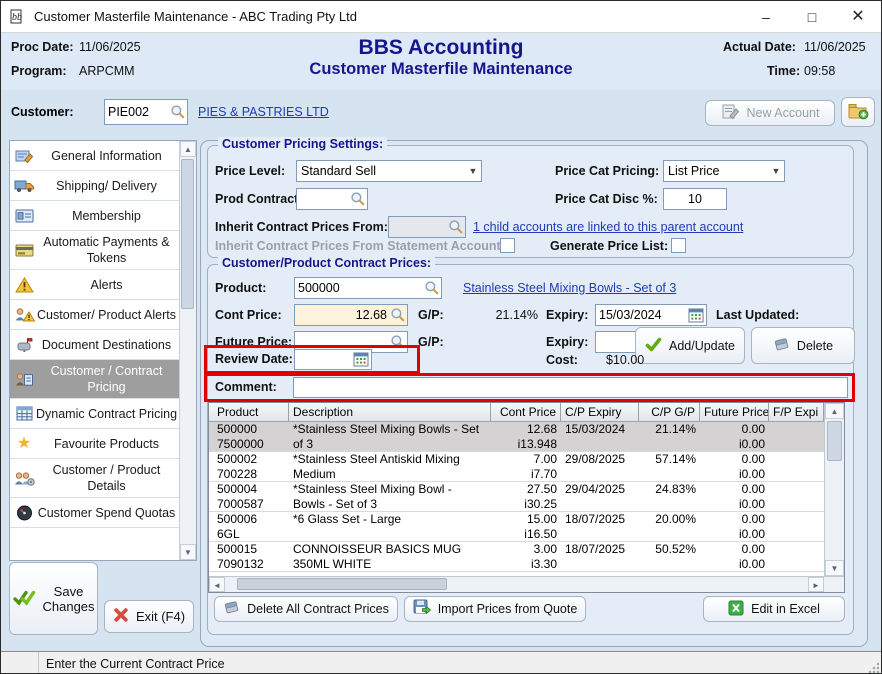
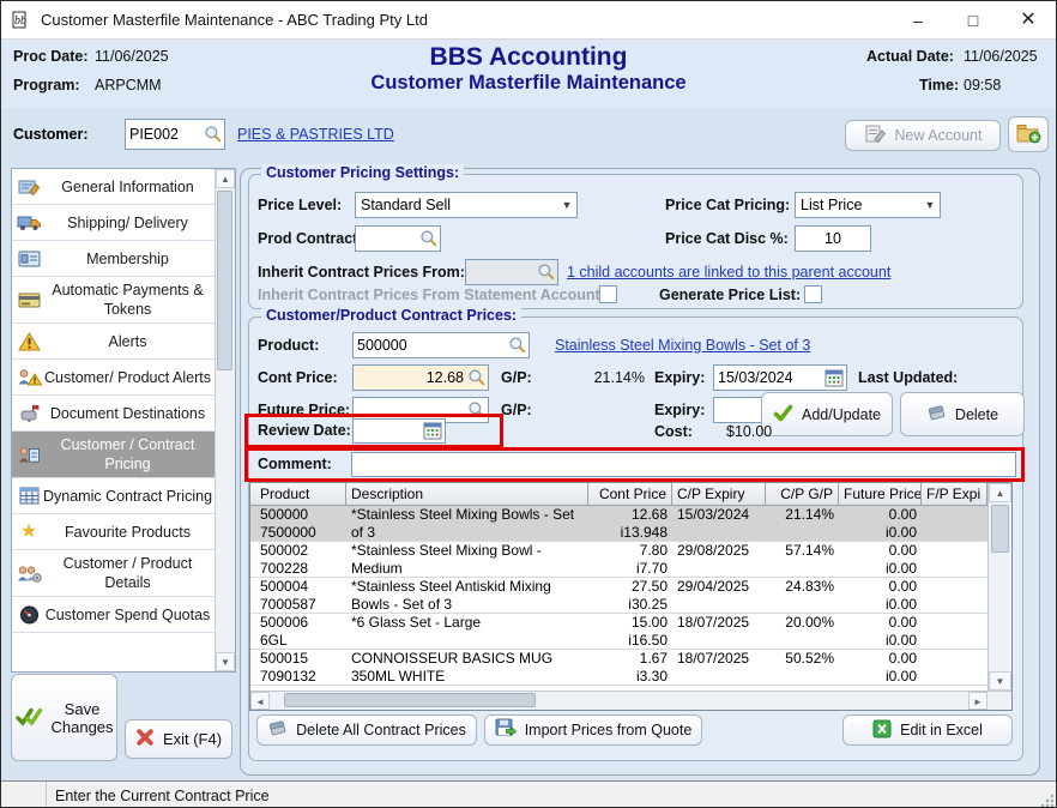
  bb
  Customer Masterfile Maintenance - ABC Trading Pty Ltd
  –
  □
  ✕
  Proc Date:
  11/06/2025
  Program:
  ARPCMM
  BBS Accounting
  Customer Masterfile Maintenance
  Actual Date:
  11/06/2025
  Time:
  09:58
  Customer:
  PIE002
  PIES & PASTRIES LTD
  New Account
  General Information
  Shipping/ Delivery
  Membership
  Automatic Payments & Tokens
  Alerts
  Customer/ Product Alerts
  Document Destinations
  Customer / Contract Pricing
  Dynamic Contract Pricing
  ★
  Favourite Products
  Customer / Product Details
  Customer Spend Quotas
  ▲
  ▼
  Save Changes
  Exit (F4)
  Customer Pricing Settings:
  Price Level:
  Standard Sell
  ▼
  Price Cat Pricing:
  List Price
  ▼
  Prod Contrac
  Price Cat Disc %:
  10
  Inherit Contract Prices From:
  1 child accounts are linked to this parent account
  Inherit Contract Prices From Statement Account
  Generate Price List:
  Customer/Product Contract Prices:
  Product:
  500000
  Stainless Steel Mixing Bowls - Set of 3
  Cont Price:
  12.68
  G/P:
  21.14%
  Expiry:
  15/03/2024
  Last Updated:
  Future Price:
  G/P:
  Expiry:
  Add/Update
  Delete
  Review Date:
  Cost:
  $10.00
  Comment:
  Product
  Description
  Cont Price
  C/P Expiry
  C/P G/P
  Future Price
  F/P Expi
  500000
  7500000
  *Stainless Steel Mixing Bowls - Set
  of 3
  12.68
  i13.948
  15/03/2024
  21.14%
  0.00
  i0.00
  500002
  700228
- *Stainless Steel Antiskid Mixing
+ *Stainless Steel Mixing Bowl -
  Medium
- 7.00
+ 7.80
  i7.70
  29/08/2025
  57.14%
  0.00
  i0.00
  500004
  7000587
- *Stainless Steel Mixing Bowl -
+ *Stainless Steel Antiskid Mixing
  Bowls - Set of 3
  27.50
  i30.25
  29/04/2025
  24.83%
  0.00
  i0.00
  500006
  6GL
  *6 Glass Set - Large
  15.00
  i16.50
  18/07/2025
  20.00%
  0.00
  i0.00
  500015
  7090132
  CONNOISSEUR BASICS MUG
  350ML WHITE
- 3.00
+ 1.67
  i3.30
  18/07/2025
  50.52%
  0.00
  i0.00
  ▲
  ▼
  ◄
  ►
  Delete All Contract Prices
  Import Prices from Quote
  Edit in Excel
  Enter the Current Contract Price
